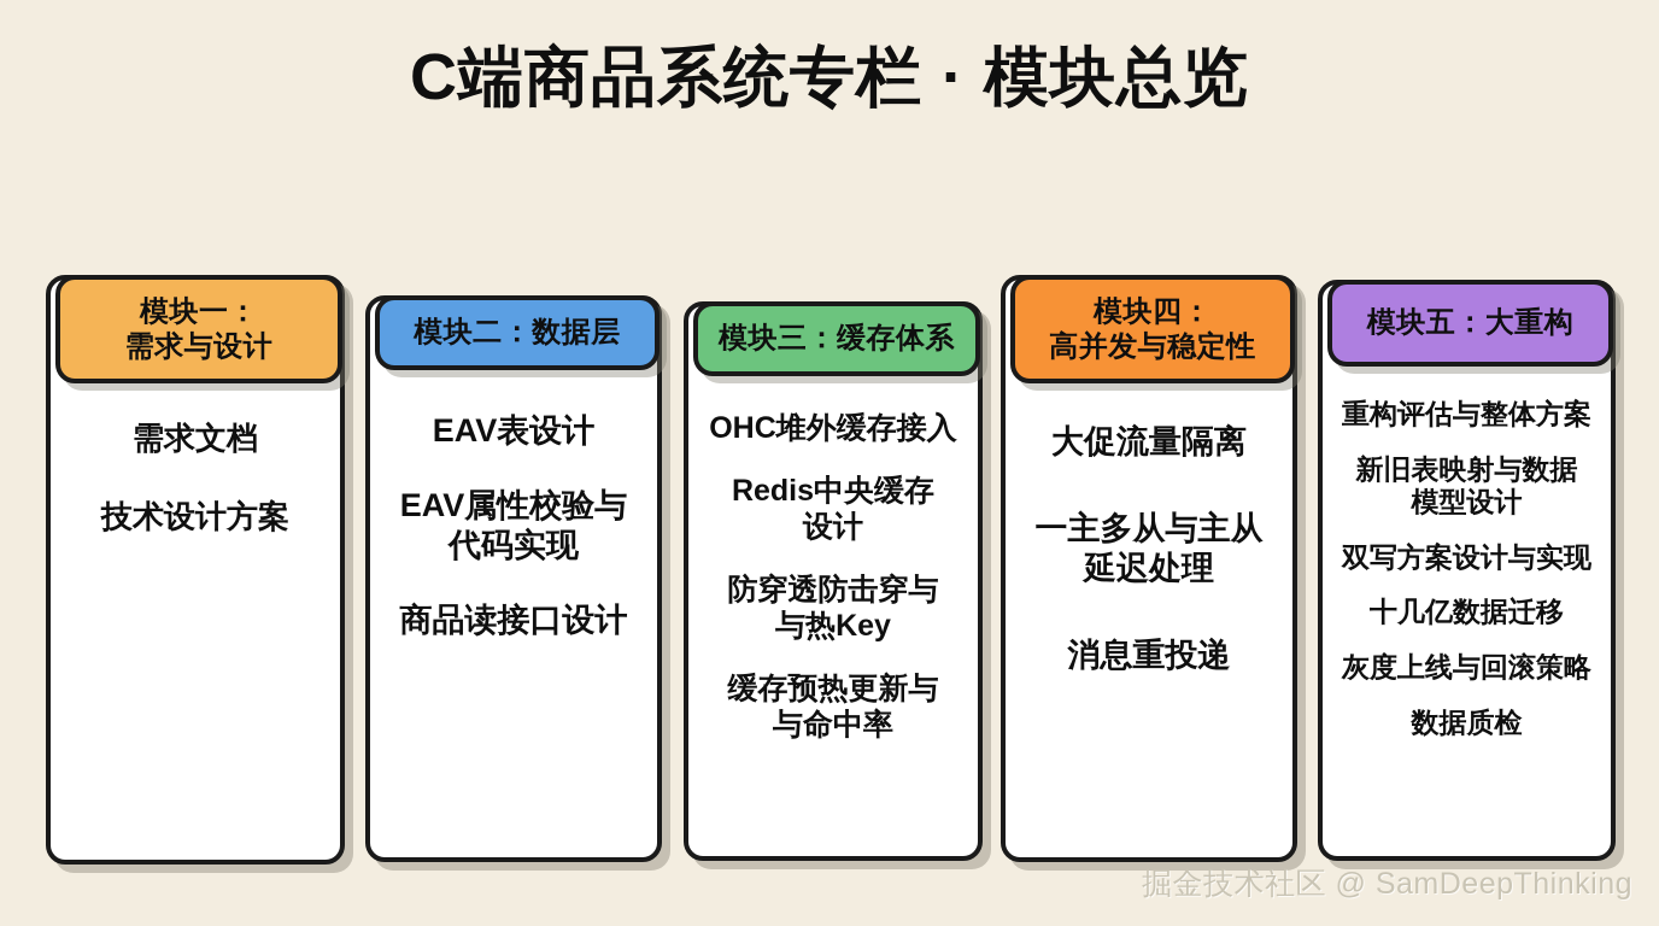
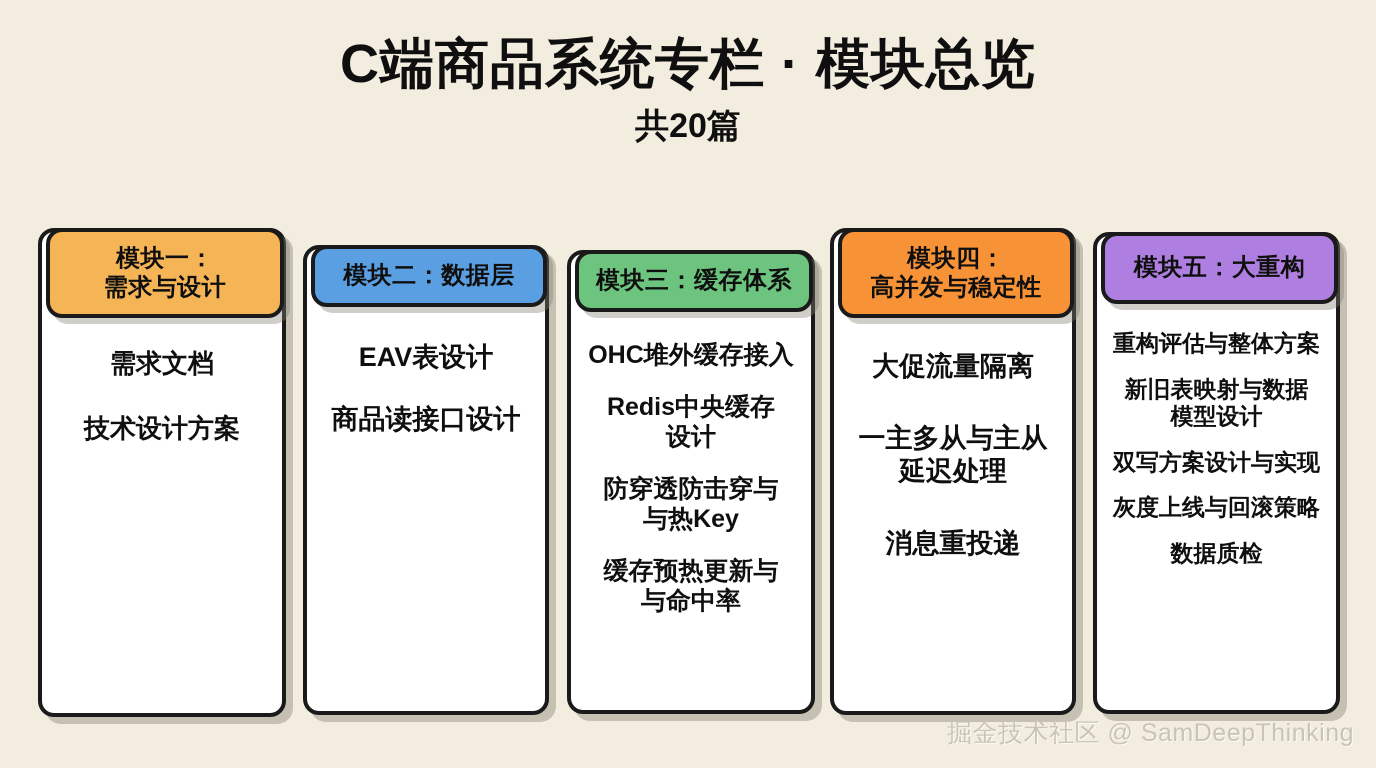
  C端商品系统专栏 · 模块总览
+ 共20篇
  模块一：
  需求与设计
  需求文档
  技术设计方案
  模块二：数据层
  EAV表设计
- EAV属性校验与
- 代码实现
  商品读接口设计
  模块三：缓存体系
  OHC堆外缓存接入
  Redis中央缓存
  设计
  防穿透防击穿与
  与热Key
  缓存预热更新与
  与命中率
  模块四：
  高并发与稳定性
  大促流量隔离
  一主多从与主从
  延迟处理
  消息重投递
  模块五：大重构
  重构评估与整体方案
  新旧表映射与数据
  模型设计
  双写方案设计与实现
- 十几亿数据迁移
  灰度上线与回滚策略
  数据质检
  掘金技术社区 @ SamDeepThinking
